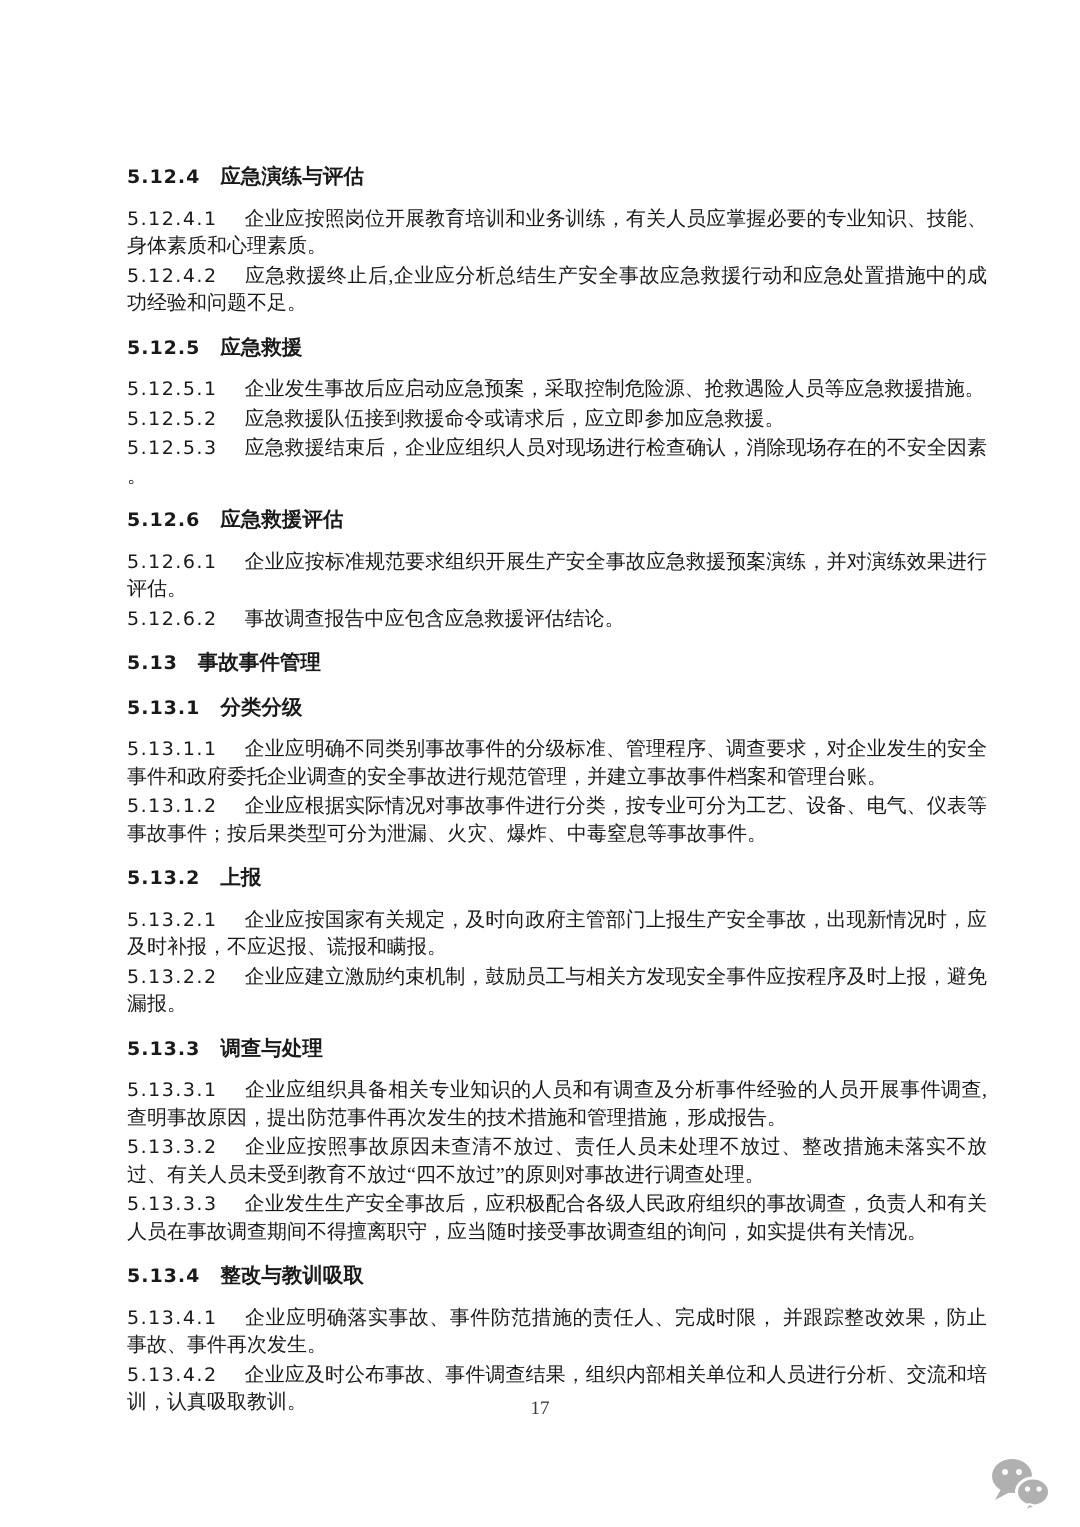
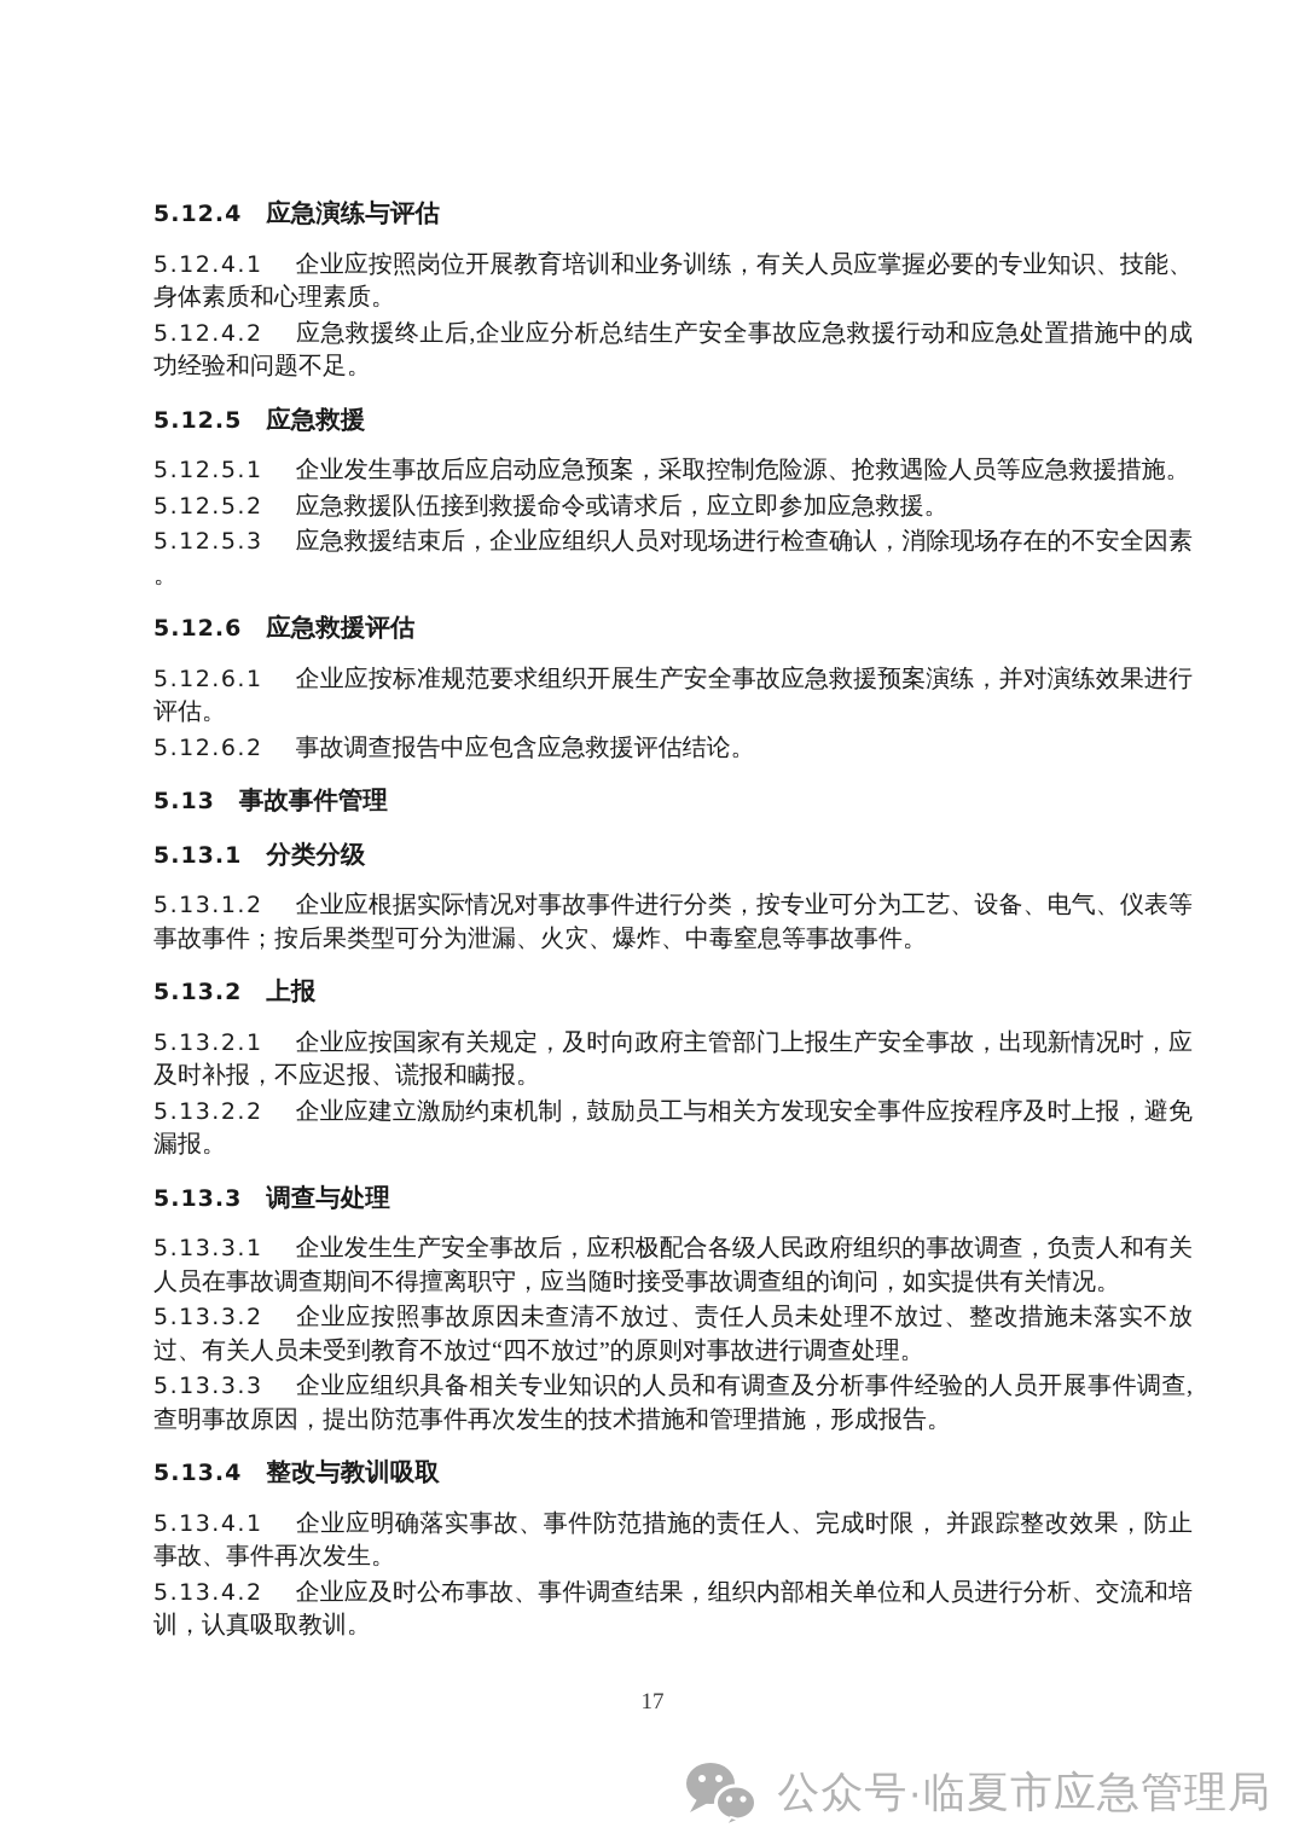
  5.12.4 应急演练与评估
  5.12.4.1 企业应按照岗位开展教育培训和业务训练，有关人员应掌握必要的专业知识、技能、身体素质和心理素质。
  5.12.4.2 应急救援终止后,企业应分析总结生产安全事故应急救援行动和应急处置措施中的成功经验和问题不足。
  5.12.5 应急救援
  5.12.5.1 企业发生事故后应启动应急预案，采取控制危险源、抢救遇险人员等应急救援措施。
  5.12.5.2 应急救援队伍接到救援命令或请求后，应立即参加应急救援。
  5.12.5.3 应急救援结束后，企业应组织人员对现场进行检查确认，消除现场存在的不安全因素 。
  5.12.6 应急救援评估
  5.12.6.1 企业应按标准规范要求组织开展生产安全事故应急救援预案演练，并对演练效果进行评估。
  5.12.6.2 事故调查报告中应包含应急救援评估结论。
  5.13 事故事件管理
  5.13.1 分类分级
- 5.13.1.1 企业应明确不同类别事故事件的分级标准、管理程序、调查要求，对企业发生的安全事件和政府委托企业调查的安全事故进行规范管理，并建立事故事件档案和管理台账。
  5.13.1.2 企业应根据实际情况对事故事件进行分类，按专业可分为工艺、设备、电气、仪表等事故事件；按后果类型可分为泄漏、火灾、爆炸、中毒窒息等事故事件。
  5.13.2 上报
  5.13.2.1 企业应按国家有关规定，及时向政府主管部门上报生产安全事故，出现新情况时，应及时补报，不应迟报、谎报和瞒报。
  5.13.2.2 企业应建立激励约束机制，鼓励员工与相关方发现安全事件应按程序及时上报，避免漏报。
  5.13.3 调查与处理
- 5.13.3.1 企业应组织具备相关专业知识的人员和有调查及分析事件经验的人员开展事件调查,查明事故原因，提出防范事件再次发生的技术措施和管理措施，形成报告。
+ 5.13.3.1 企业发生生产安全事故后，应积极配合各级人民政府组织的事故调查，负责人和有关人员在事故调查期间不得擅离职守，应当随时接受事故调查组的询问，如实提供有关情况。
  5.13.3.2 企业应按照事故原因未查清不放过、责任人员未处理不放过、整改措施未落实不放过、有关人员未受到教育不放过“四不放过”的原则对事故进行调查处理。
- 5.13.3.3 企业发生生产安全事故后，应积极配合各级人民政府组织的事故调查，负责人和有关人员在事故调查期间不得擅离职守，应当随时接受事故调查组的询问，如实提供有关情况。
+ 5.13.3.3 企业应组织具备相关专业知识的人员和有调查及分析事件经验的人员开展事件调查,查明事故原因，提出防范事件再次发生的技术措施和管理措施，形成报告。
  5.13.4 整改与教训吸取
  5.13.4.1 企业应明确落实事故、事件防范措施的责任人、完成时限， 并跟踪整改效果，防止事故、事件再次发生。
  5.13.4.2 企业应及时公布事故、事件调查结果，组织内部相关单位和人员进行分析、交流和培训，认真吸取教训。
  17
+ 公众号·临夏市应急管理局
